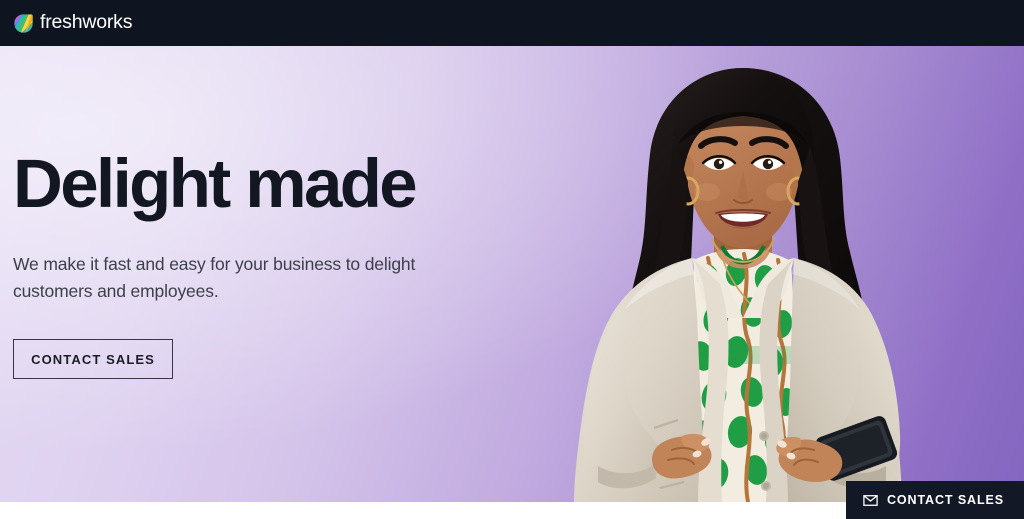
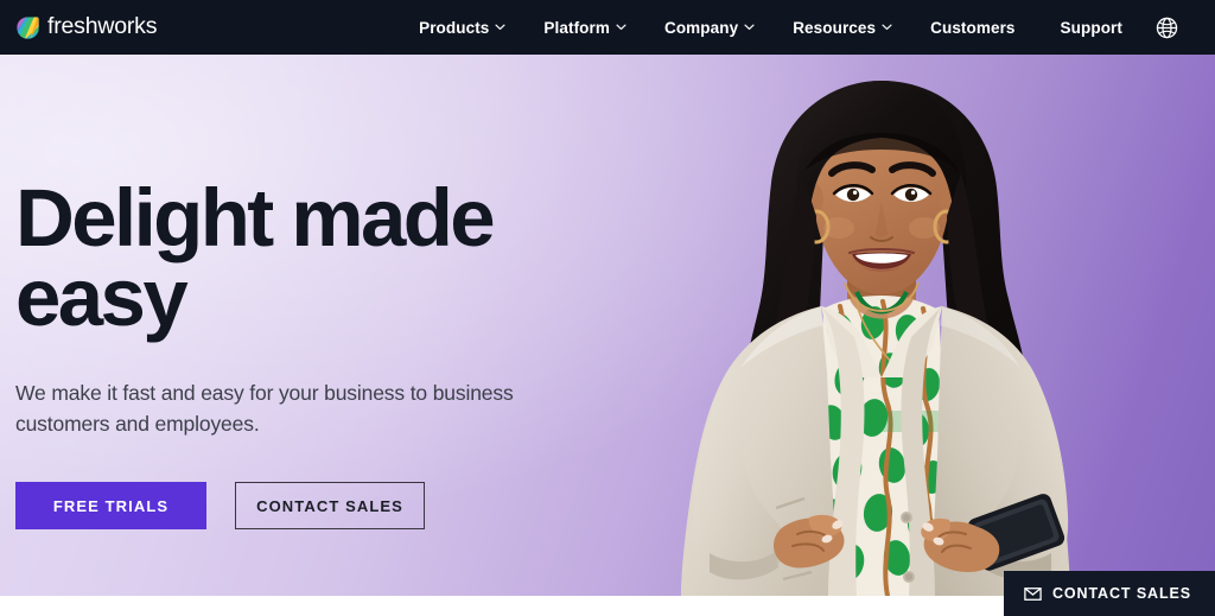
  freshworks
+ Products
+ Platform
+ Company
+ Resources
+ Customers
+ Support
  Delight made
+ easy
- We make it fast and easy for your business to delight customers and employees.
+ We make it fast and easy for your business to business customers and employees.
+ FREE TRIALS
  CONTACT SALES
  CONTACT SALES
